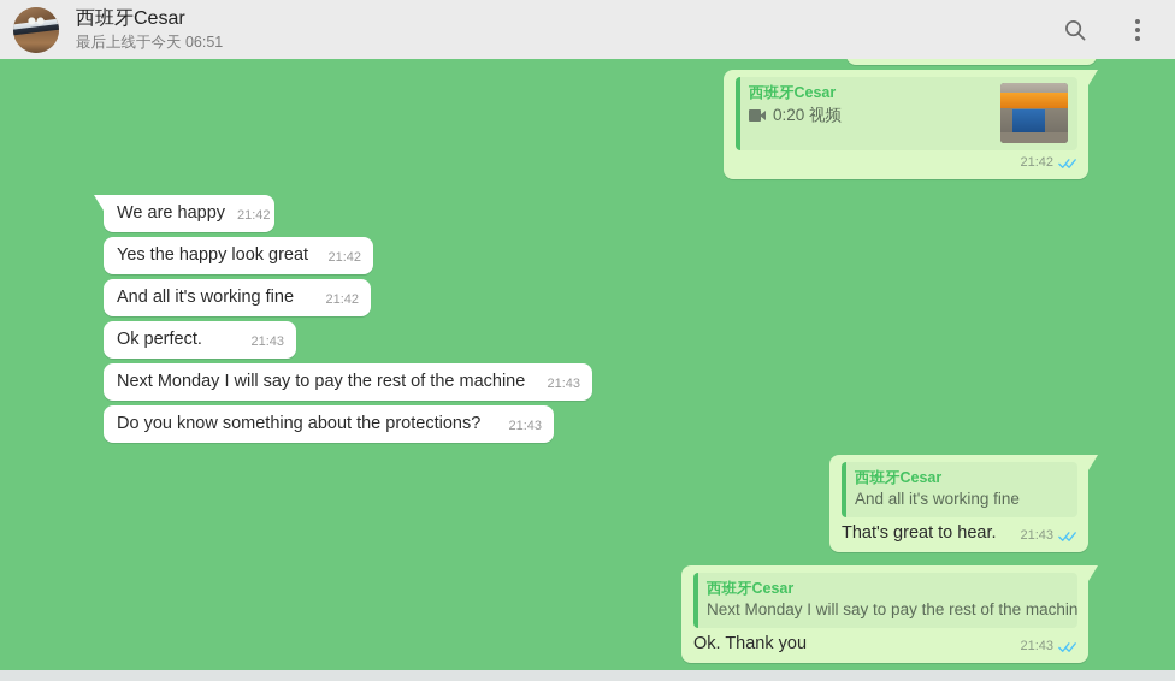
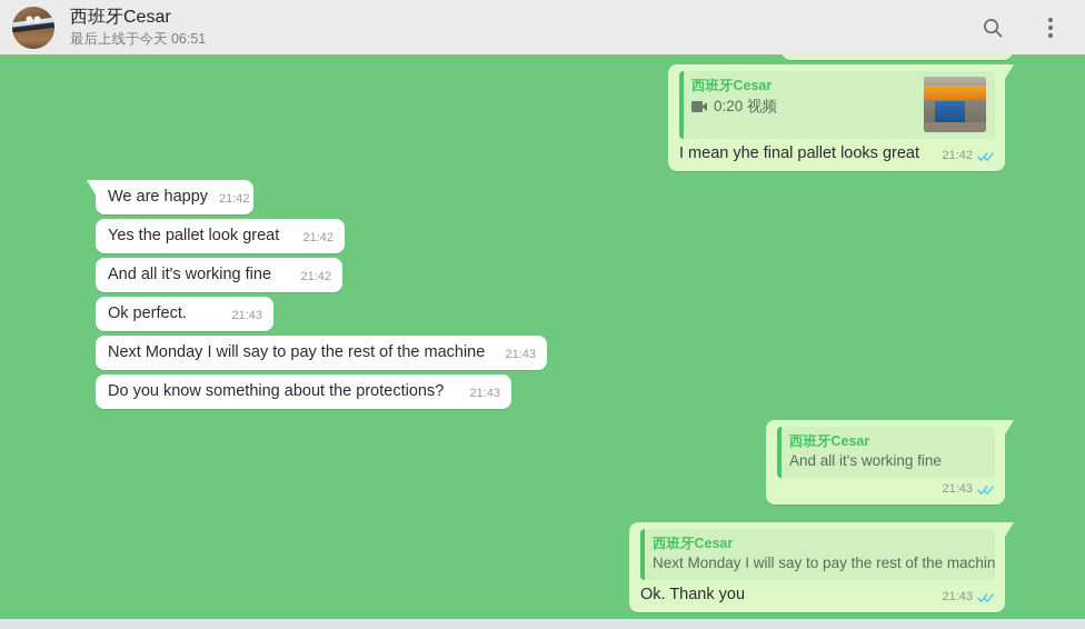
  西班牙Cesar
  最后上线于今天 06:51
  西班牙Cesar
  0:20 视频
+ I mean yhe final pallet looks great
  21:42
  We are happy
  21:42
- Yes the happy look great
+ Yes the pallet look great
  21:42
  And all it's working fine
  21:42
  Ok perfect.
  21:43
  Next Monday I will say to pay the rest of the machine
  21:43
  Do you know something about the protections?
  21:43
  西班牙Cesar
  And all it's working fine
- That's great to hear.
  21:43
  西班牙Cesar
  Next Monday I will say to pay the rest of the machin
  Ok. Thank you
  21:43
